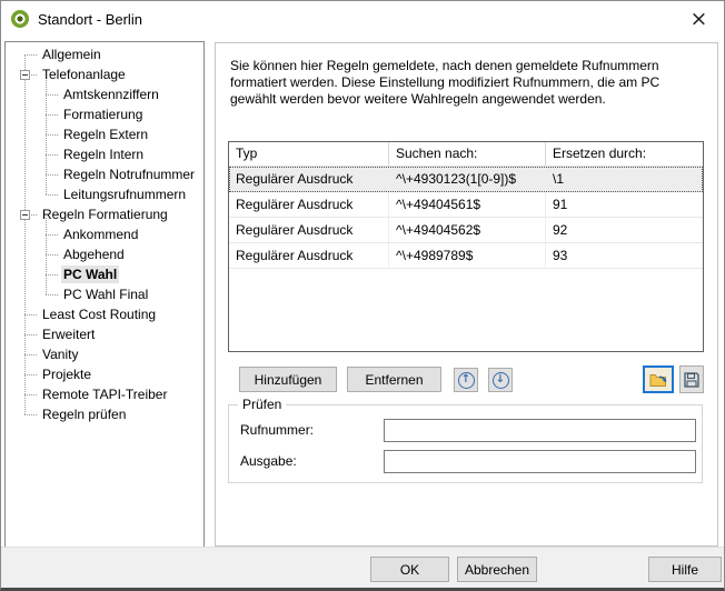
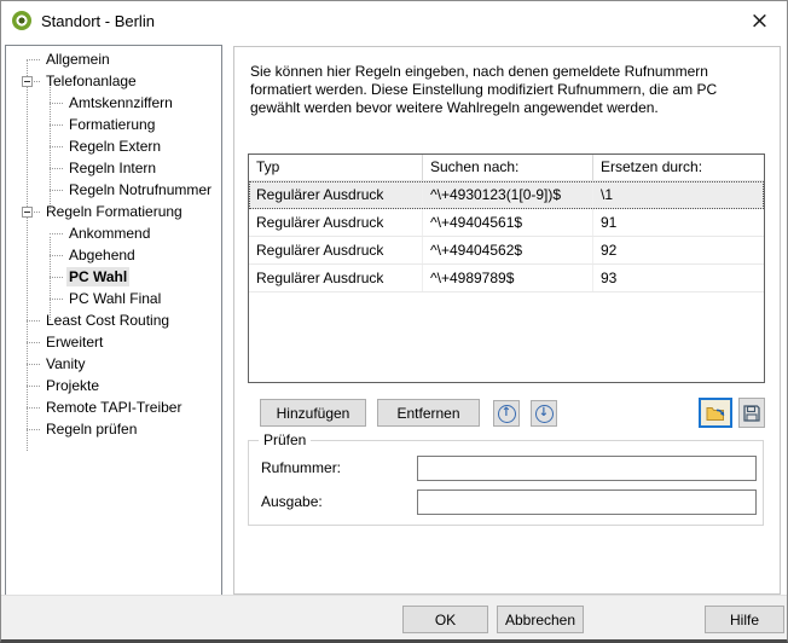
  Standort - Berlin
  ×
  Allgemein
  Telefonanlage
  Amtskennziffern
  Formatierung
  Regeln Extern
  Regeln Intern
  Regeln Notrufnummer
- Leitungsrufnummern
  Regeln Formatierung
  Ankommend
  Abgehend
  PC Wahl
  PC Wahl Final
  Least Cost Routing
  Erweitert
  Vanity
  Projekte
  Remote TAPI-Treiber
  Regeln prüfen
- Sie können hier Regeln gemeldete, nach denen gemeldete Rufnummern formatiert werden. Diese Einstellung modifiziert Rufnummern, die am PC gewählt werden bevor weitere Wahlregeln angewendet werden.
+ Sie können hier Regeln eingeben, nach denen gemeldete Rufnummern formatiert werden. Diese Einstellung modifiziert Rufnummern, die am PC gewählt werden bevor weitere Wahlregeln angewendet werden.
  Typ
  Suchen nach:
  Ersetzen durch:
  Regulärer Ausdruck
  ^\+4930123(1[0-9])$
  \1
  Regulärer Ausdruck
  ^\+49404561$
  91
  Regulärer Ausdruck
  ^\+49404562$
  92
  Regulärer Ausdruck
  ^\+4989789$
  93
  Hinzufügen
  Entfernen
  ↑
  ↓
  Prüfen
  Rufnummer:
  Ausgabe:
  OK
  Abbrechen
  Hilfe
